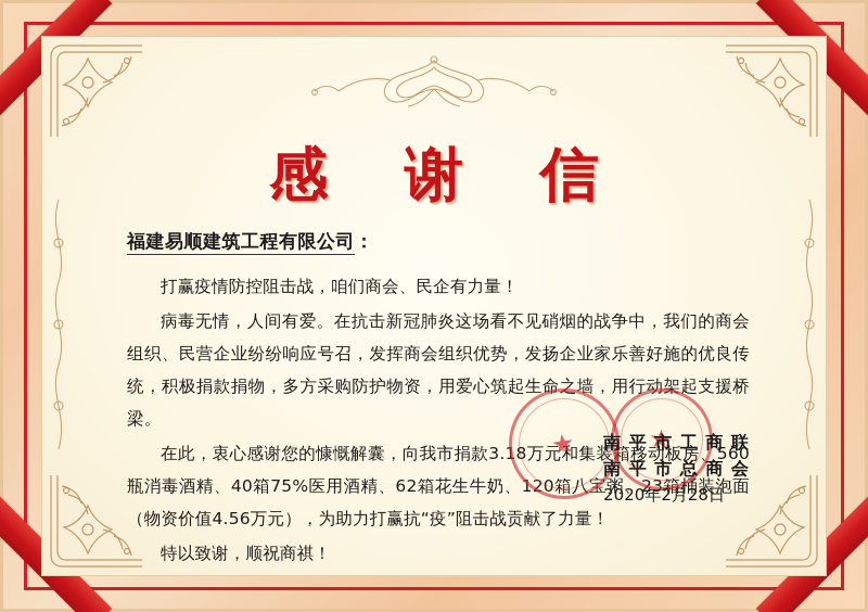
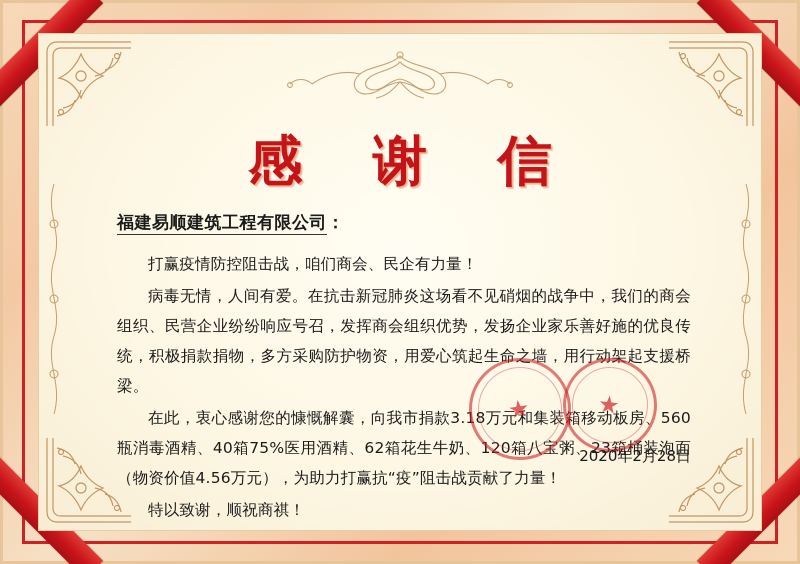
  感 谢 信
  福建易顺建筑工程有限公司：
  打赢疫情防控阻击战，咱们商会、民企有力量！
  病毒无情，人间有爱。在抗击新冠肺炎这场看不见硝烟的战争中，我们的商会组织、民营企业纷纷响应号召，发挥商会组织优势，发扬企业家乐善好施的优良传统，积极捐款捐物，多方采购防护物资，用爱心筑起生命之墙，用行动架起支援桥梁。
  在此，衷心感谢您的慷慨解囊，向我市捐款3.18万元和集装箱移动板房、560瓶消毒酒精、40箱75%医用酒精、62箱花生牛奶、120箱八宝粥、23箱桶装泡面（物资价值4.56万元），为助力打赢抗“疫”阻击战贡献了力量！
  特以致谢，顺祝商祺！
- 南 平 市 工 商 联
- 南 平 市 总 商 会
  2020年2月28日
